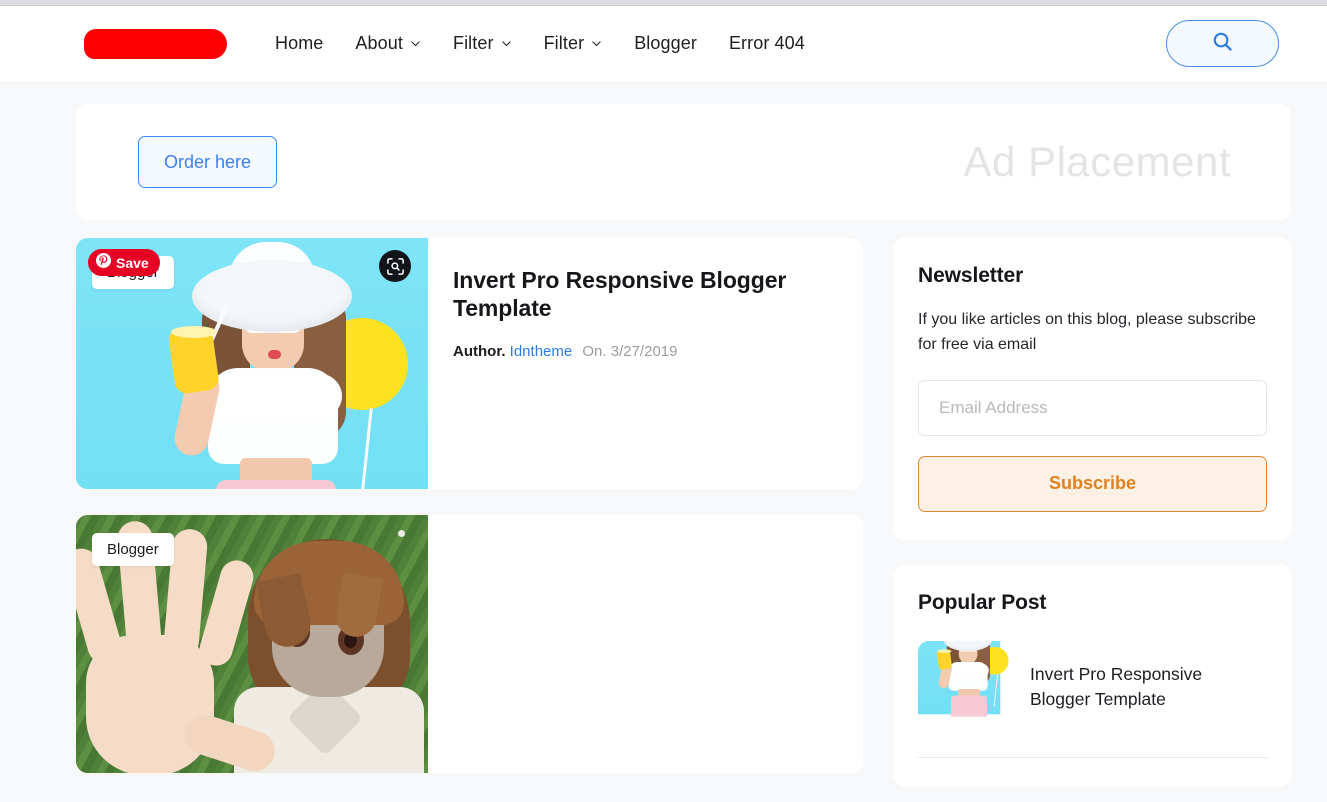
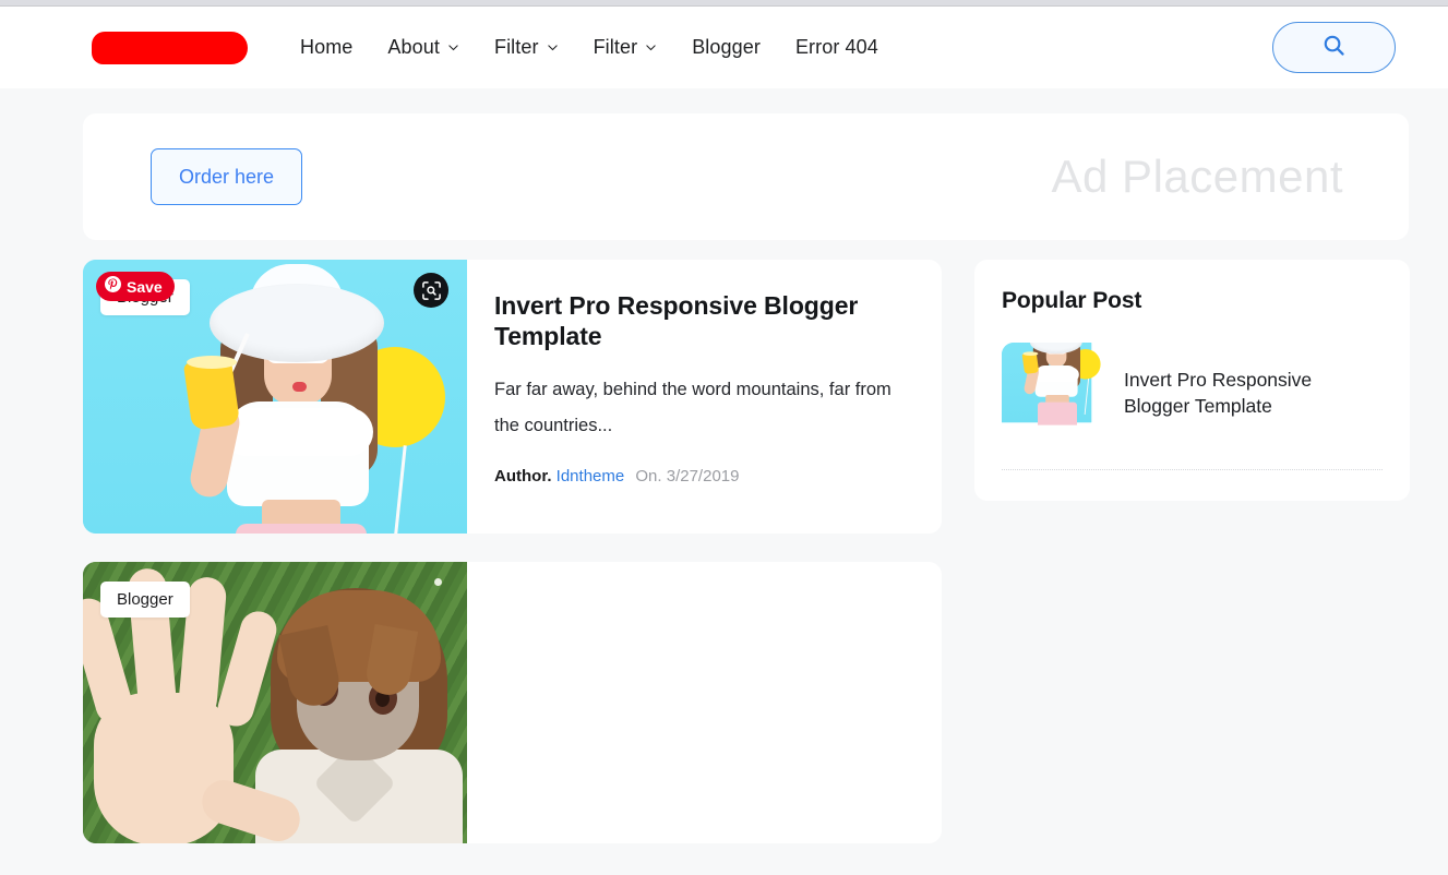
  Home
  About
  Filter
  Filter
  Blogger
  Error 404
  Order here
  Ad Placement
  Save
  Invert Pro Responsive Blogger Template
+ Far far away, behind the word mountains, far from the countries...
  Author. Idntheme On. 3/27/2019
  Blogger
- Newsletter
- If you like articles on this blog, please subscribe for free via email
- Email Address Subscribe
  Popular Post
  Invert Pro Responsive Blogger Template
